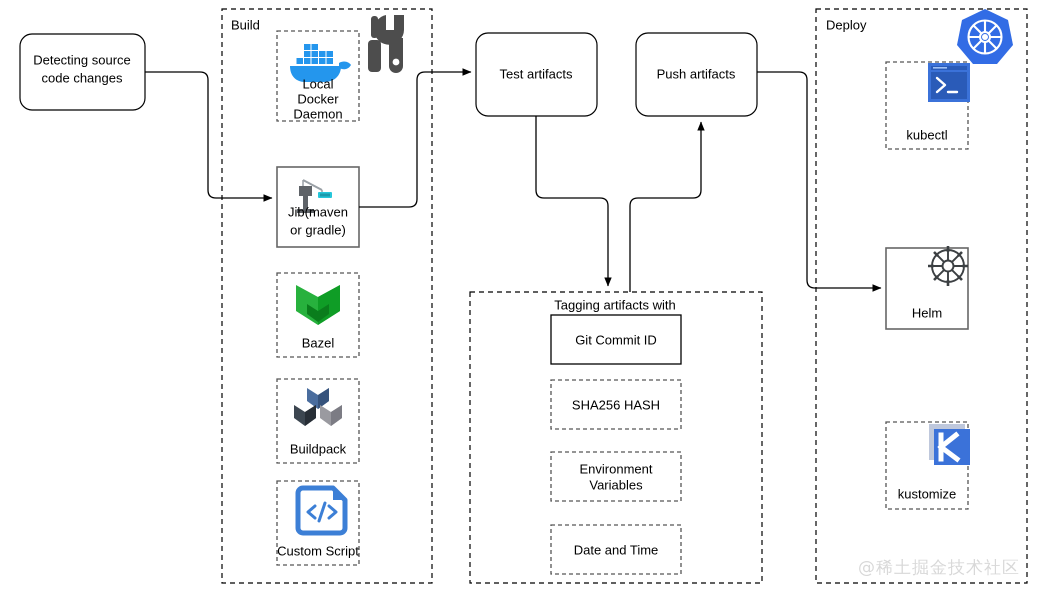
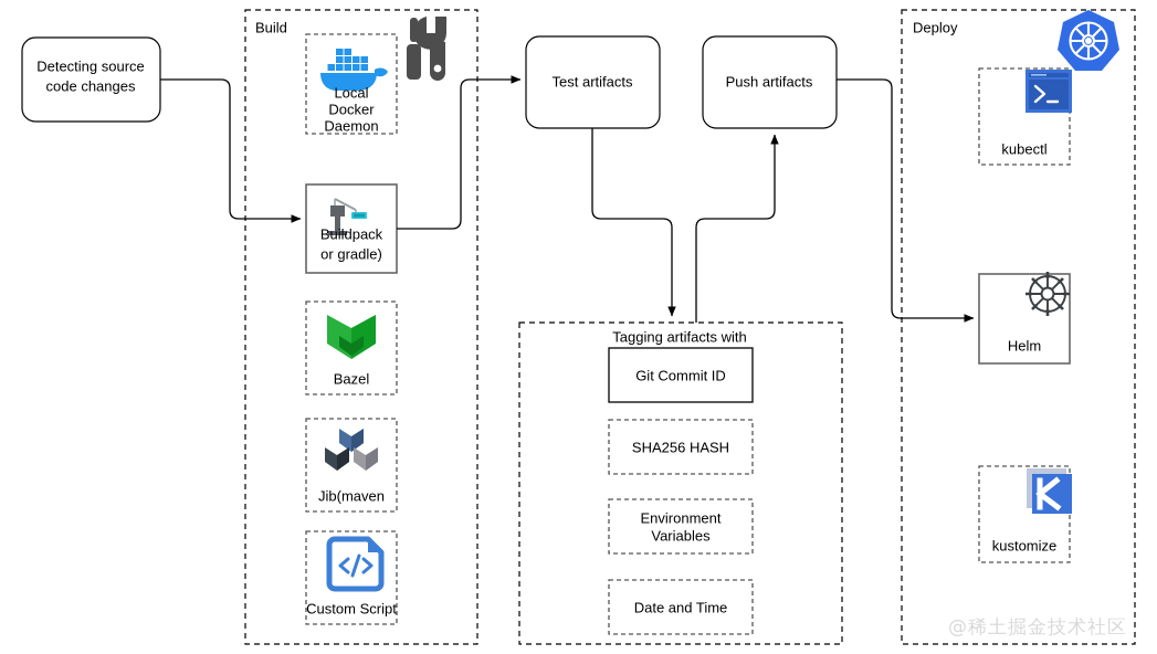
  Build
  Local
  Docker
  Daemon
- Jib(maven
+ Buildpack
  or gradle)
  Bazel
- Buildpack
+ Jib(maven
  Custom Script
  Tagging artifacts with
  Git Commit ID
  SHA256 HASH
  Environment
  Variables
  Date and Time
  Deploy
  kubectl
  Helm
  kustomize
  Detecting source
  code changes
  Test artifacts
  Push artifacts
  @稀土掘金技术社区
